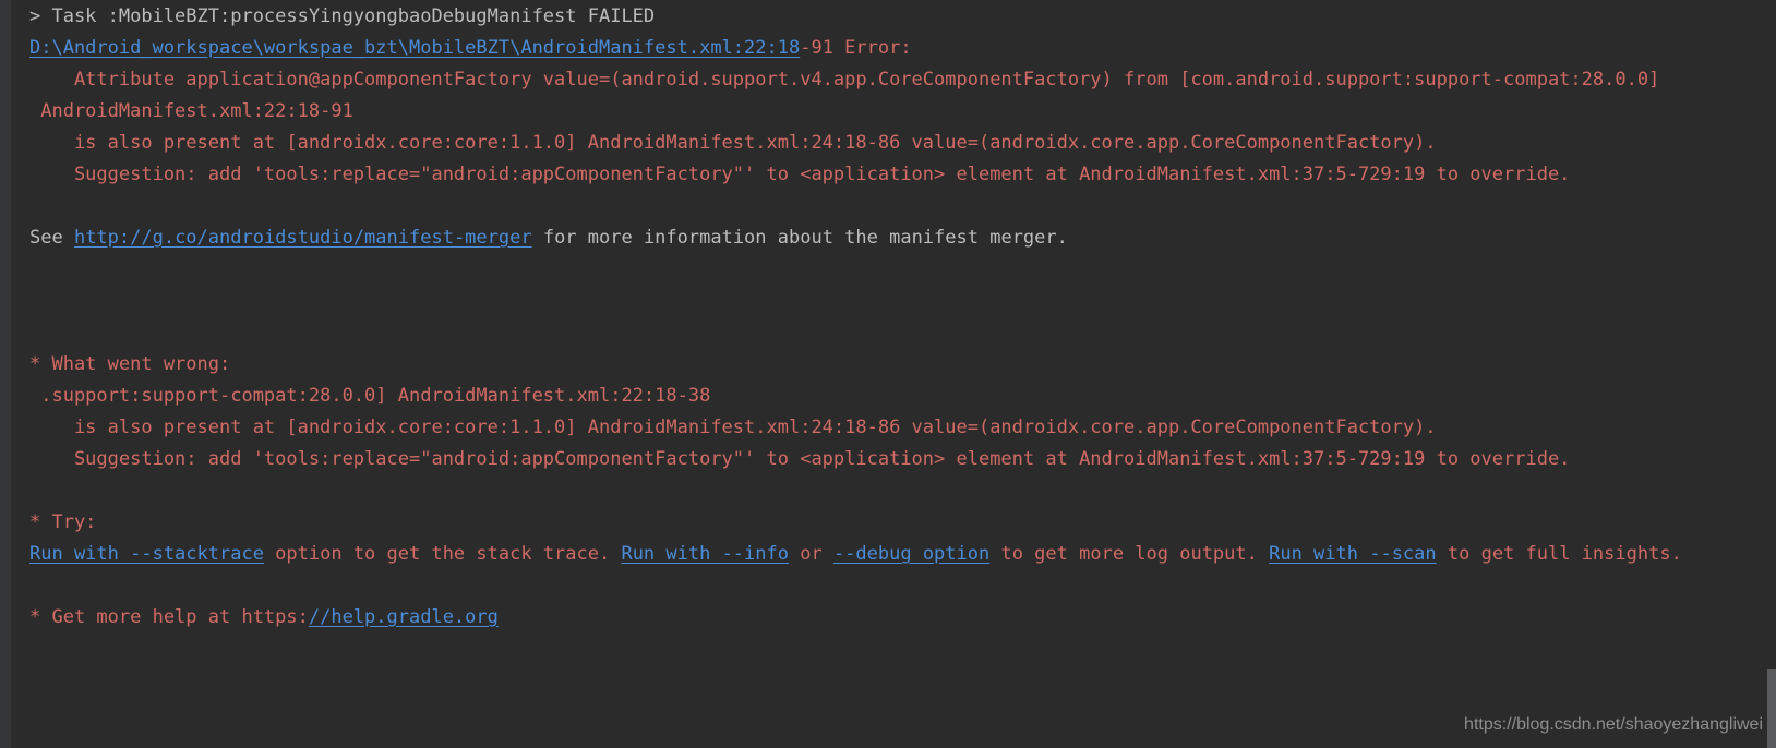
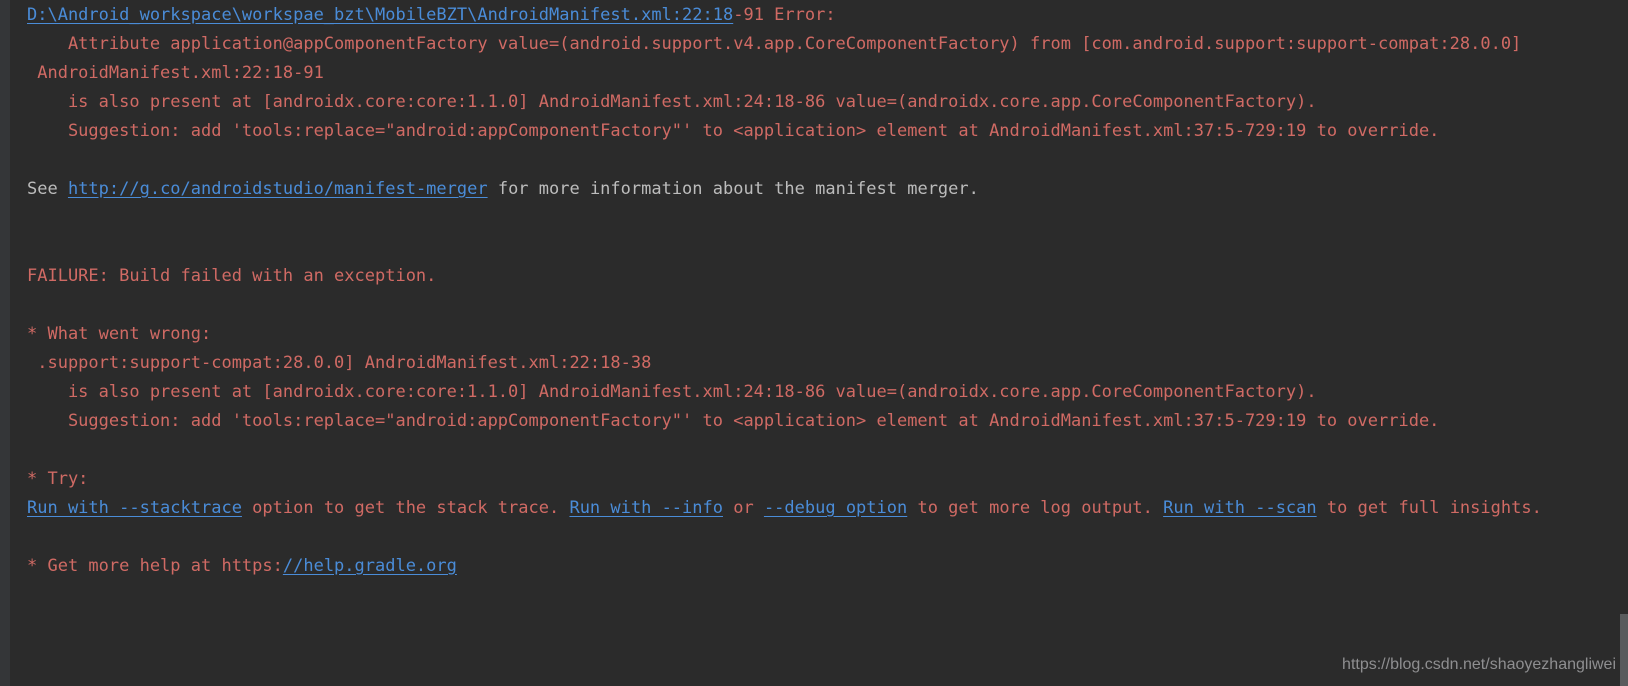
- > Task :MobileBZT:processYingyongbaoDebugManifest FAILED
  D:\Android_workspace\workspae_bzt\MobileBZT\AndroidManifest.xml:22:18-91 Error:
  Attribute application@appComponentFactory value=(android.support.v4.app.CoreComponentFactory) from [com.android.support:support-compat:28.0.0]
  AndroidManifest.xml:22:18-91
  is also present at [androidx.core:core:1.1.0] AndroidManifest.xml:24:18-86 value=(androidx.core.app.CoreComponentFactory).
  Suggestion: add 'tools:replace="android:appComponentFactory"' to <application> element at AndroidManifest.xml:37:5-729:19 to override.
  See http://g.co/androidstudio/manifest-merger for more information about the manifest merger.
+ FAILURE: Build failed with an exception.
  * What went wrong:
  .support:support-compat:28.0.0] AndroidManifest.xml:22:18-38
  is also present at [androidx.core:core:1.1.0] AndroidManifest.xml:24:18-86 value=(androidx.core.app.CoreComponentFactory).
  Suggestion: add 'tools:replace="android:appComponentFactory"' to <application> element at AndroidManifest.xml:37:5-729:19 to override.
  * Try:
  Run with --stacktrace option to get the stack trace. Run with --info or --debug option to get more log output. Run with --scan to get full insights.
  * Get more help at https://help.gradle.org
  https://blog.csdn.net/shaoyezhangliwei
